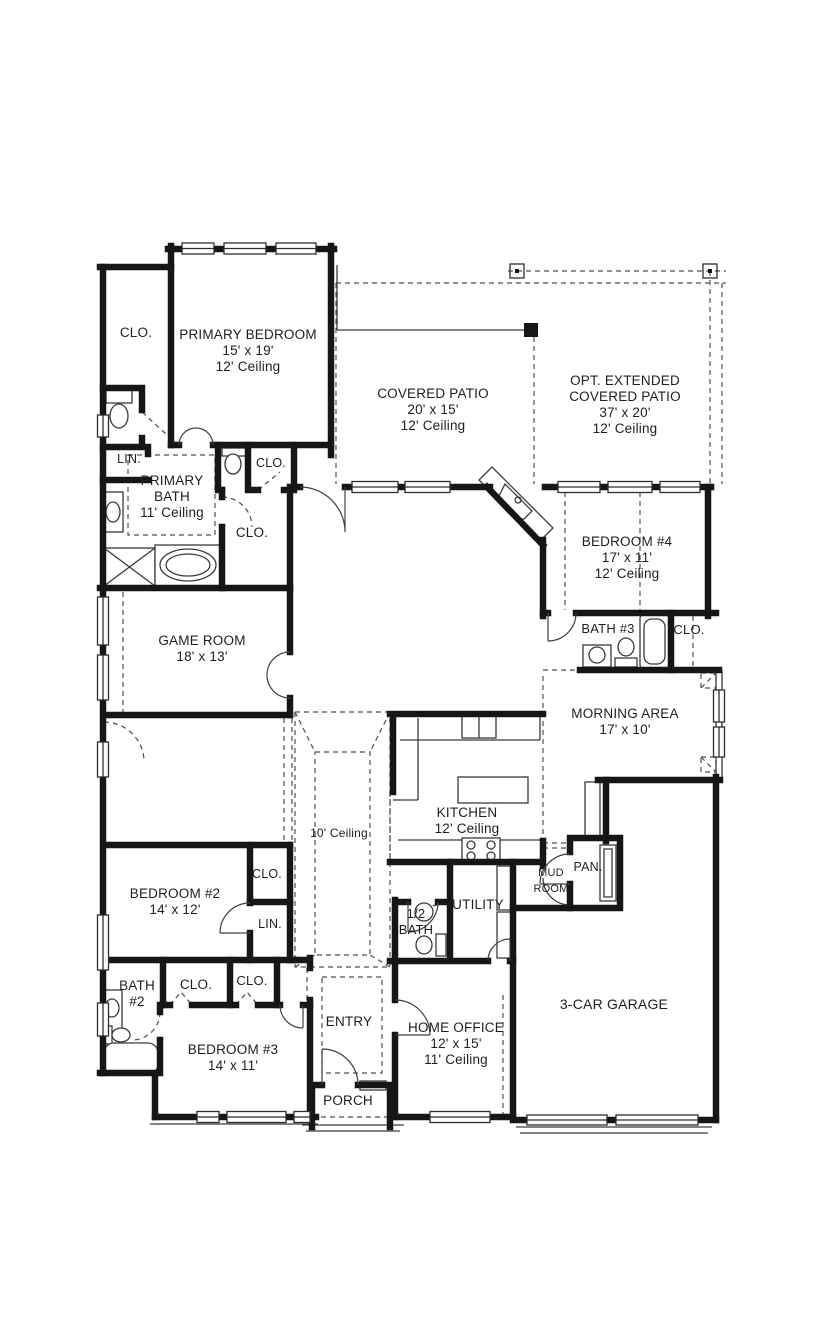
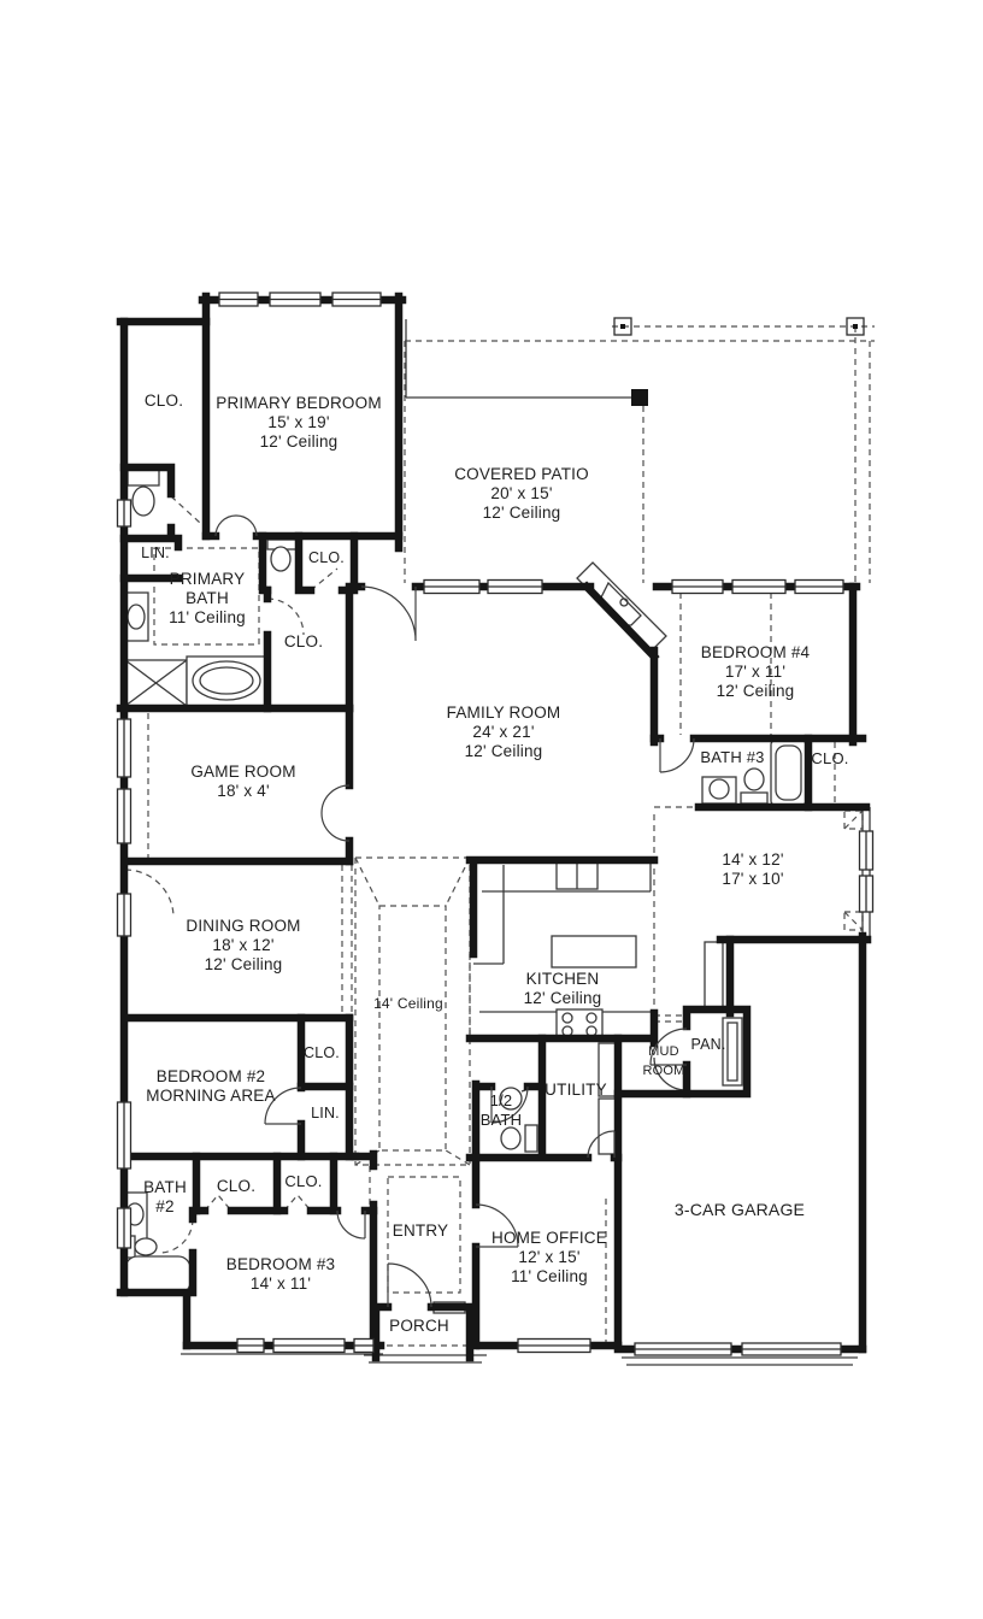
  CLO.
  PRIMARY BEDROOM 15' x 19' 12' Ceiling
  COVERED PATIO 20' x 15' 12' Ceiling
- OPT. EXTENDED COVERED PATIO 37' x 20' 12' Ceiling
  LIN.
  PRIMARY BATH 11' Ceiling
  CLO.
  CLO.
+ FAMILY ROOM 24' x 21' 12' Ceiling
  BEDROOM #4 17' x 11' 12' Ceiling
  BATH #3
  CLO.
- GAME ROOM 18' x 13'
+ GAME ROOM 18' x 4'
- MORNING AREA 17' x 10'
+ 14' x 12' 17' x 10'
+ DINING ROOM 18' x 12' 12' Ceiling
- 10' Ceiling
+ 14' Ceiling
  KITCHEN 12' Ceiling
  MUD ROOM
  PAN.
- BEDROOM #2 14' x 12'
+ BEDROOM #2 MORNING AREA
  CLO.
  LIN.
  1/2 BATH
  UTILITY
  BATH #2
  CLO.
  CLO.
  BEDROOM #3 14' x 11'
  ENTRY
  HOME OFFICE 12' x 15' 11' Ceiling
  PORCH
  3-CAR GARAGE
